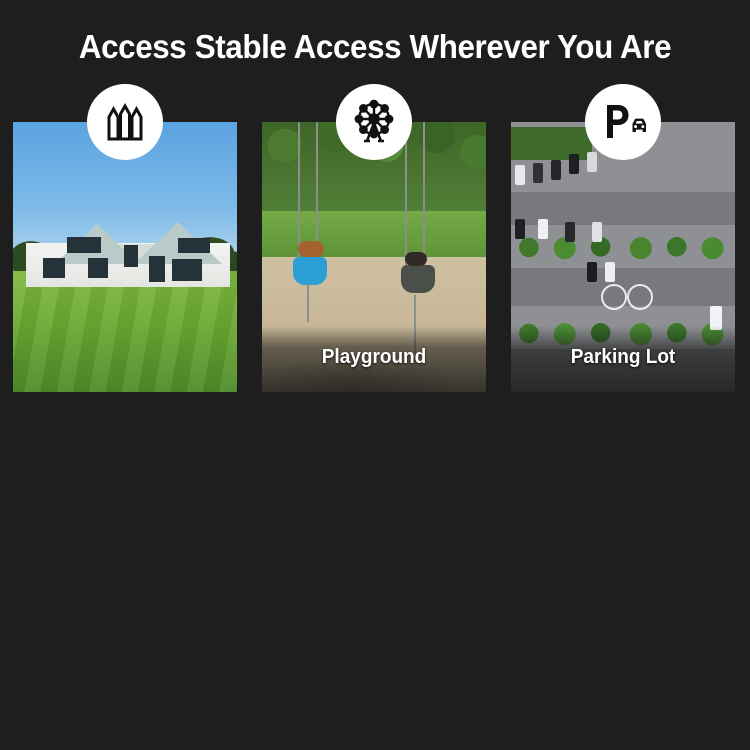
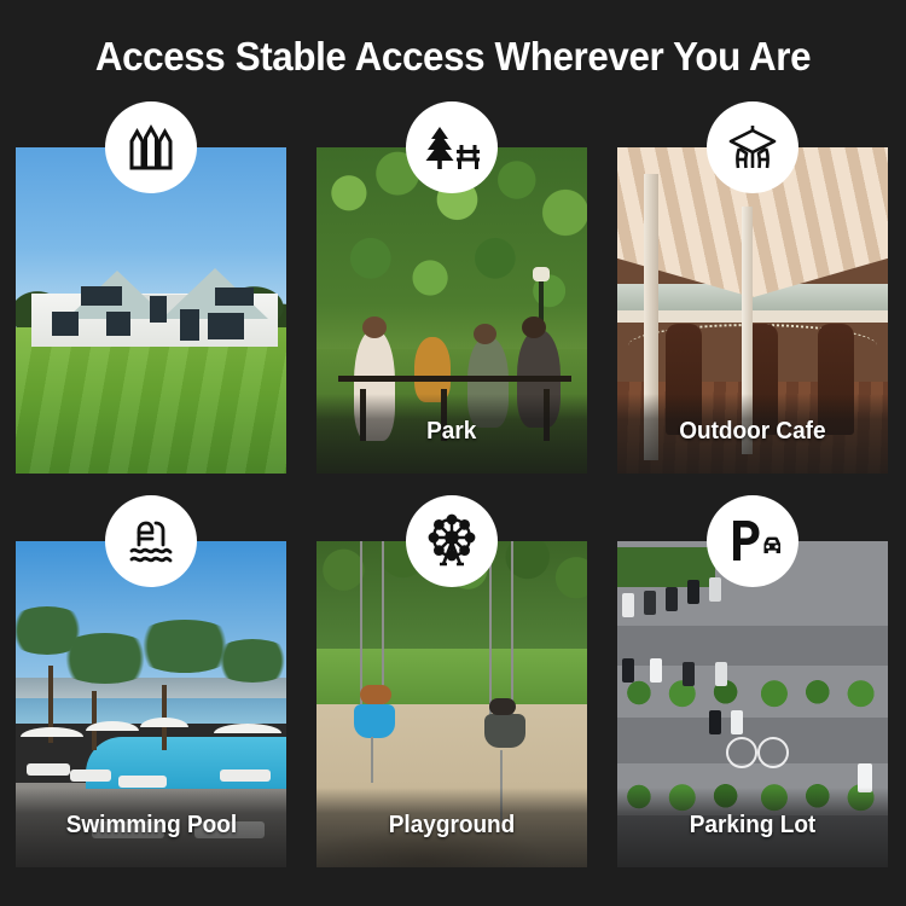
  Access Stable Access Wherever You Are
+ Park
+ Outdoor Cafe
+ Swimming Pool
  Playground
  Parking Lot
